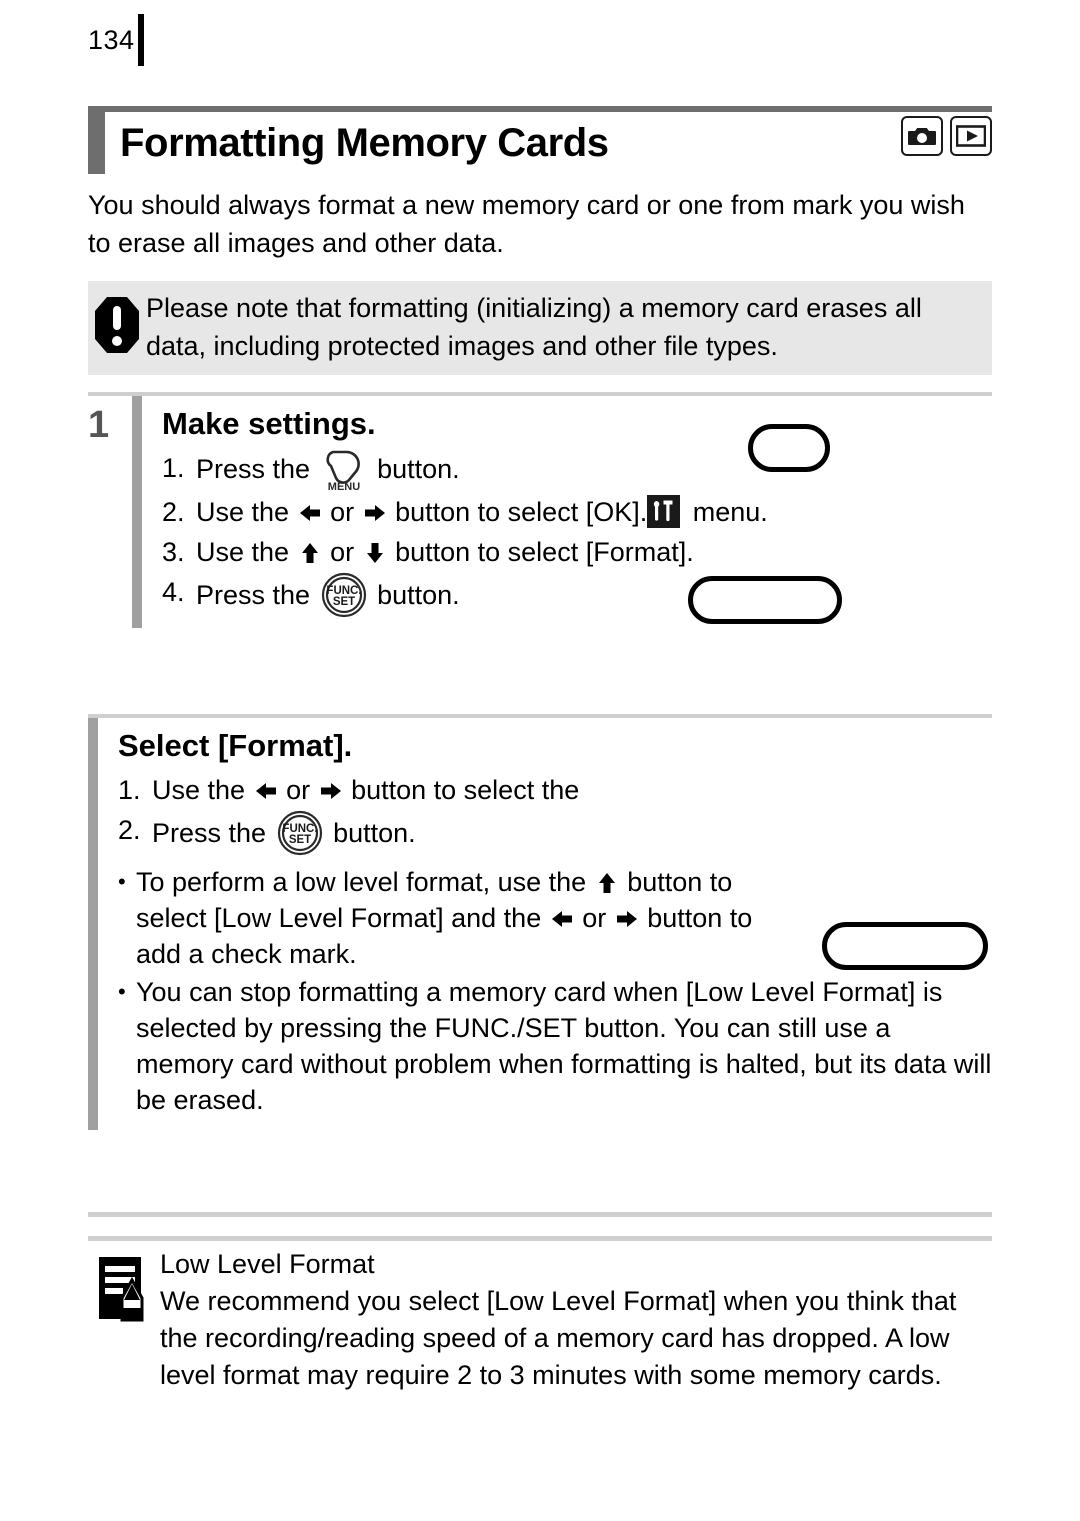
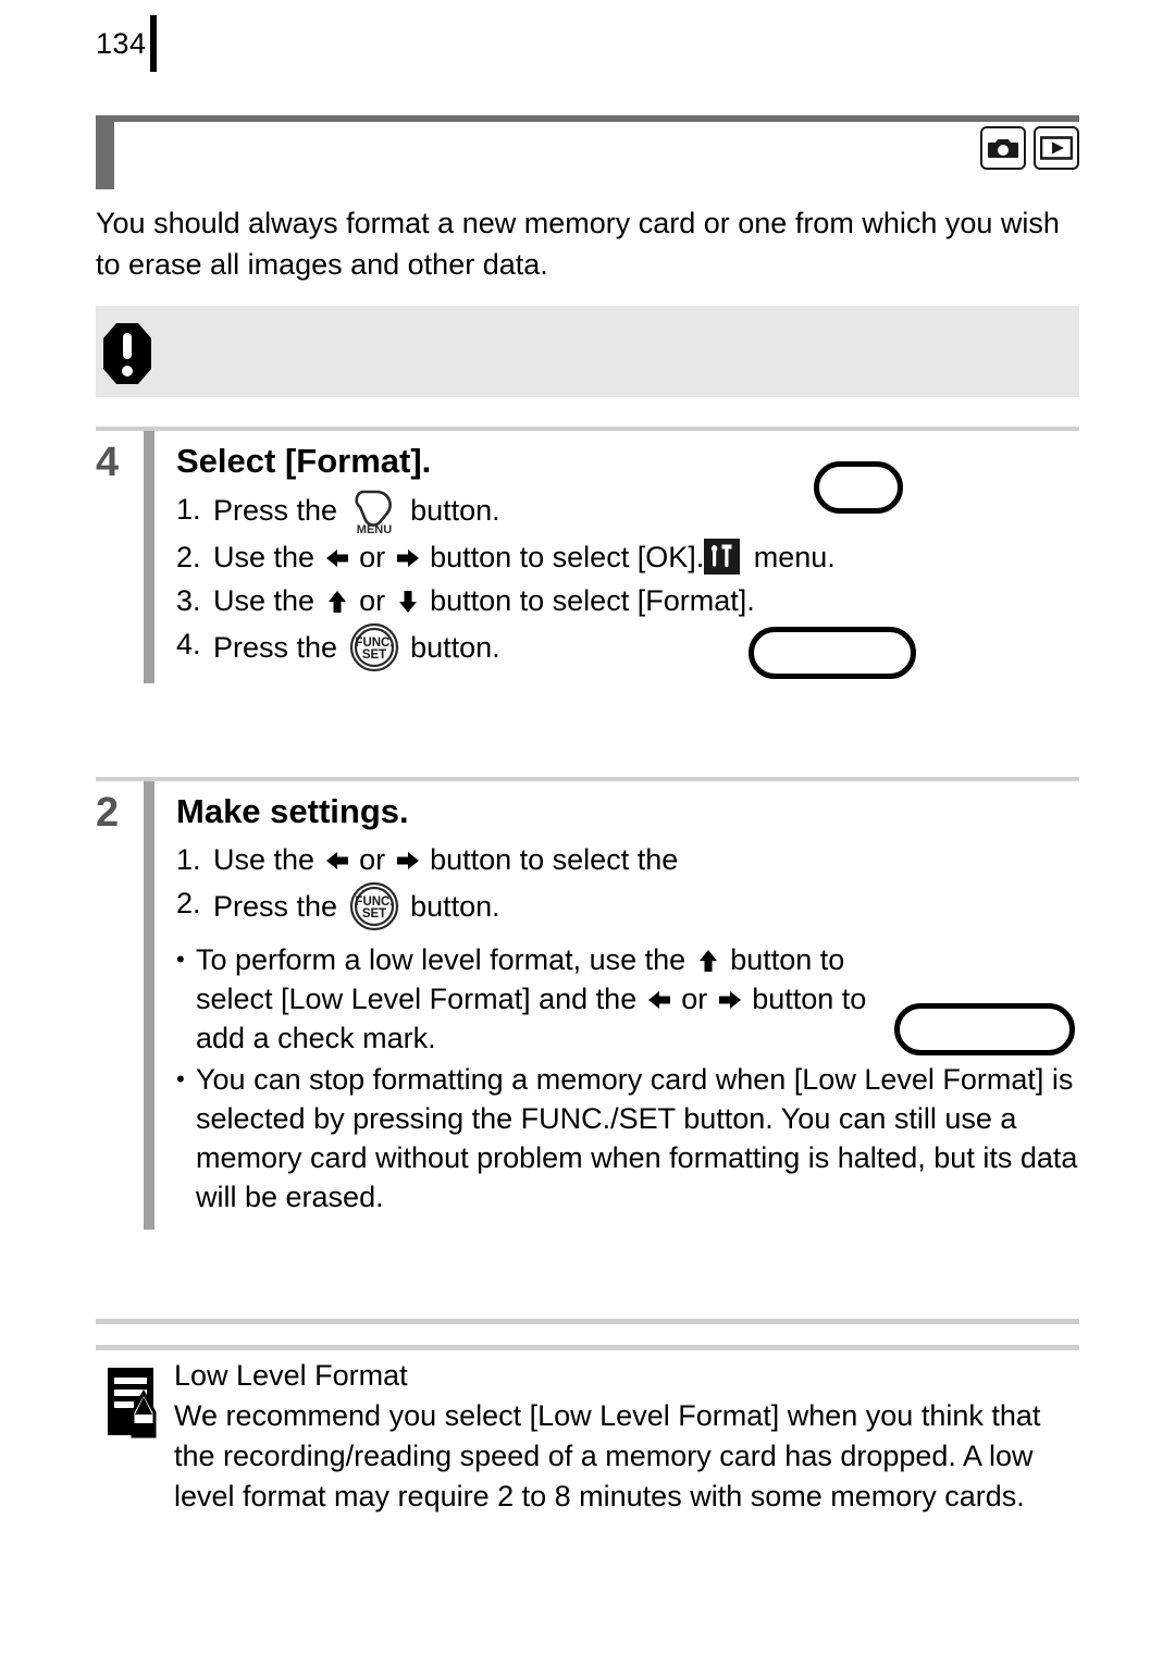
  134
- Formatting Memory Cards
- You should always format a new memory card or one from mark you wish to erase all images and other data.
+ You should always format a new memory card or one from which you wish to erase all images and other data.
- Please note that formatting (initializing) a memory card erases all data, including protected images and other file types.
- 1
+ 4
- Make settings.
+ Select [Format].
  1.
  Press the
  MENU
  button.
  2.
  Use the or button to select [OK]. menu.
  3.
  Use the or button to select [Format].
  4.
  Press the
  FUNC.
  SET
  button.
+ 2
- Select [Format].
+ Make settings.
  1.
  Use the or button to select the
  2.
  Press the
  FUNC.
  SET
  button.
  •
  To perform a low level format, use the button to select [Low Level Format] and the or button to add a check mark.
  •
  You can stop formatting a memory card when [Low Level Format] is selected by pressing the FUNC./SET button. You can still use a memory card without problem when formatting is halted, but its data will be erased.
  Low Level Format
- We recommend you select [Low Level Format] when you think that the recording/reading speed of a memory card has dropped. A low level format may require 2 to 3 minutes with some memory cards.
+ We recommend you select [Low Level Format] when you think that the recording/reading speed of a memory card has dropped. A low level format may require 2 to 8 minutes with some memory cards.
